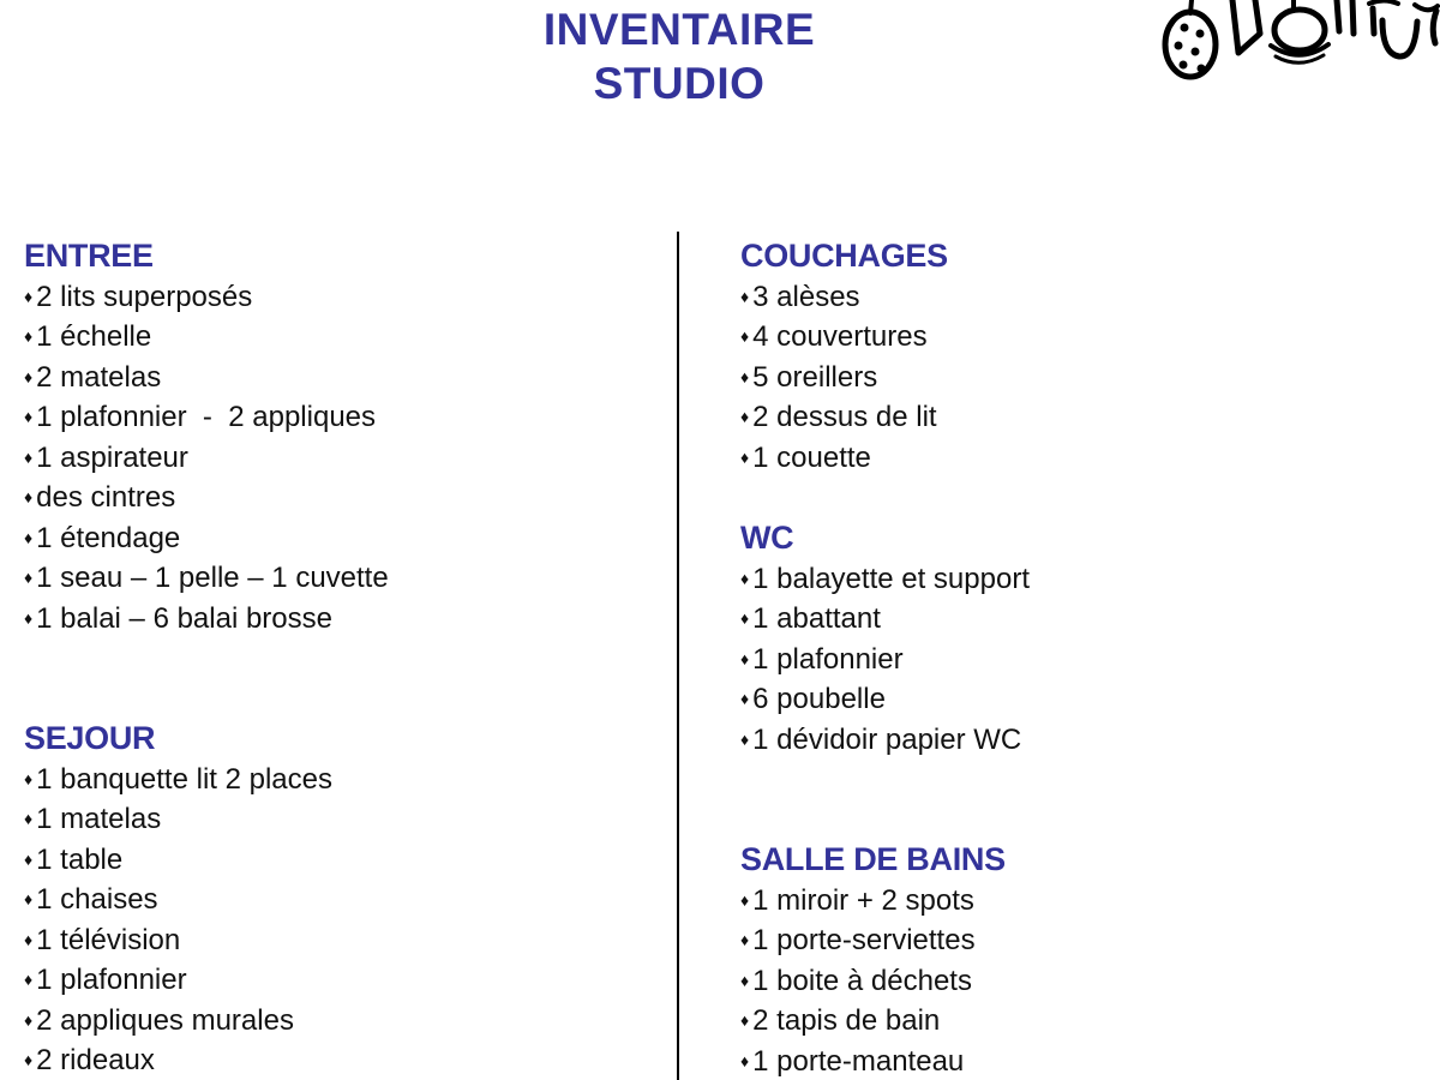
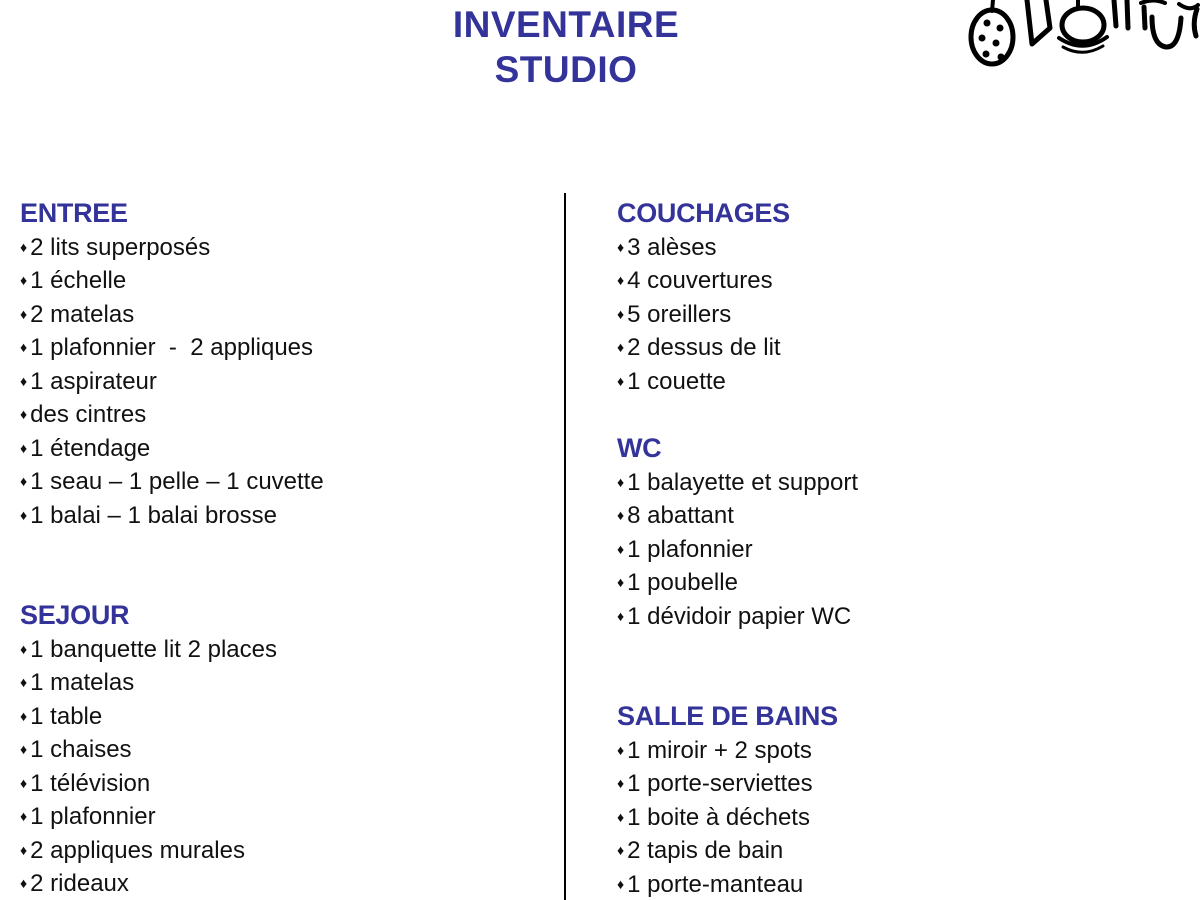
  INVENTAIRE
  STUDIO
  ENTREE
  ♦ 2 lits superposés
  ♦ 1 échelle
  ♦ 2 matelas
  ♦ 1 plafonnier - 2 appliques
  ♦ 1 aspirateur
  ♦ des cintres
  ♦ 1 étendage
  ♦ 1 seau – 1 pelle – 1 cuvette
- ♦ 1 balai – 6 balai brosse
+ ♦ 1 balai – 1 balai brosse
  SEJOUR
  ♦ 1 banquette lit 2 places
  ♦ 1 matelas
  ♦ 1 table
  ♦ 1 chaises
  ♦ 1 télévision
  ♦ 1 plafonnier
  ♦ 2 appliques murales
  ♦ 2 rideaux
  COUCHAGES
  ♦ 3 alèses
  ♦ 4 couvertures
  ♦ 5 oreillers
  ♦ 2 dessus de lit
  ♦ 1 couette
  WC
  ♦ 1 balayette et support
- ♦ 1 abattant
+ ♦ 8 abattant
  ♦ 1 plafonnier
- ♦ 6 poubelle
+ ♦ 1 poubelle
  ♦ 1 dévidoir papier WC
  SALLE DE BAINS
  ♦ 1 miroir + 2 spots
  ♦ 1 porte-serviettes
  ♦ 1 boite à déchets
  ♦ 2 tapis de bain
  ♦ 1 porte-manteau
